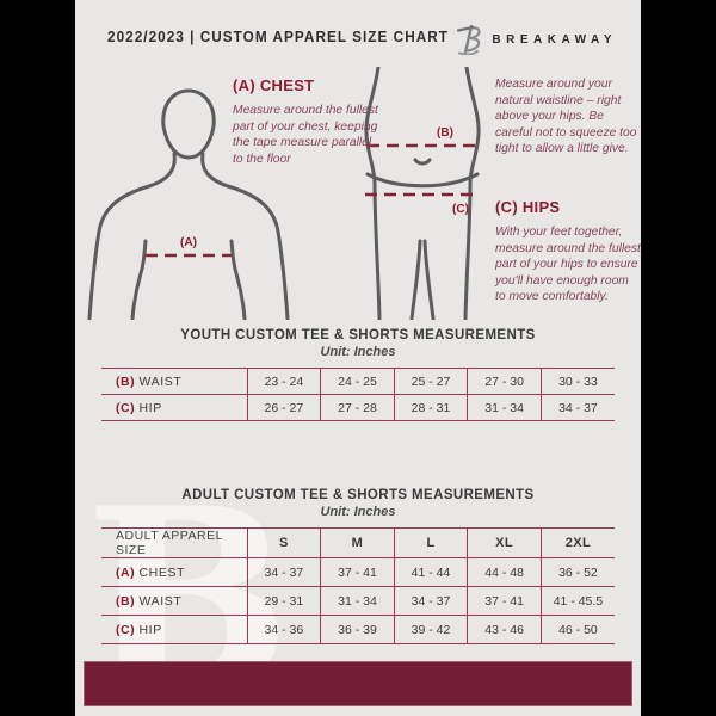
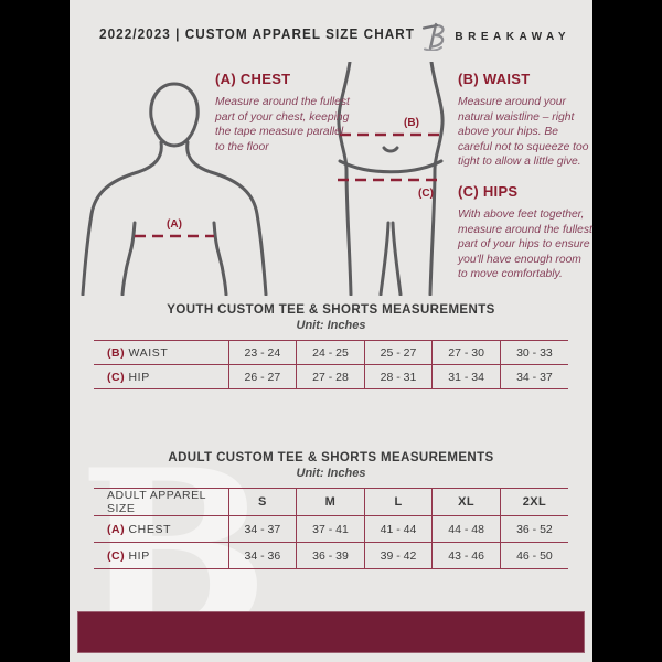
  2022/2023 | CUSTOM APPAREL SIZE CHART
  BREAKAWAY
  (A)
  (B)
  (C)
  (A) CHEST
  Measure around the fullest part of your chest, keeping the tape measure parallel to the floor
+ (B) WAIST
  Measure around your natural waistline – right above your hips. Be careful not to squeeze too tight to allow a little give.
  (C) HIPS
- With your feet together, measure around the fullest part of your hips to ensure you'll have enough room to move comfortably.
+ With above feet together, measure around the fullest part of your hips to ensure you'll have enough room to move comfortably.
  B
  YOUTH CUSTOM TEE & SHORTS MEASUREMENTS
  Unit: Inches
  (B) WAIST	23 - 24	24 - 25	25 - 27	27 - 30	30 - 33
  (C) HIP	26 - 27	27 - 28	28 - 31	31 - 34	34 - 37
  ADULT CUSTOM TEE & SHORTS MEASUREMENTS
  Unit: Inches
  ADULT APPAREL SIZE	S	M	L	XL	2XL
  (A) CHEST	34 - 37	37 - 41	41 - 44	44 - 48	36 - 52
- (B) WAIST	29 - 31	31 - 34	34 - 37	37 - 41	41 - 45.5
  (C) HIP	34 - 36	36 - 39	39 - 42	43 - 46	46 - 50
